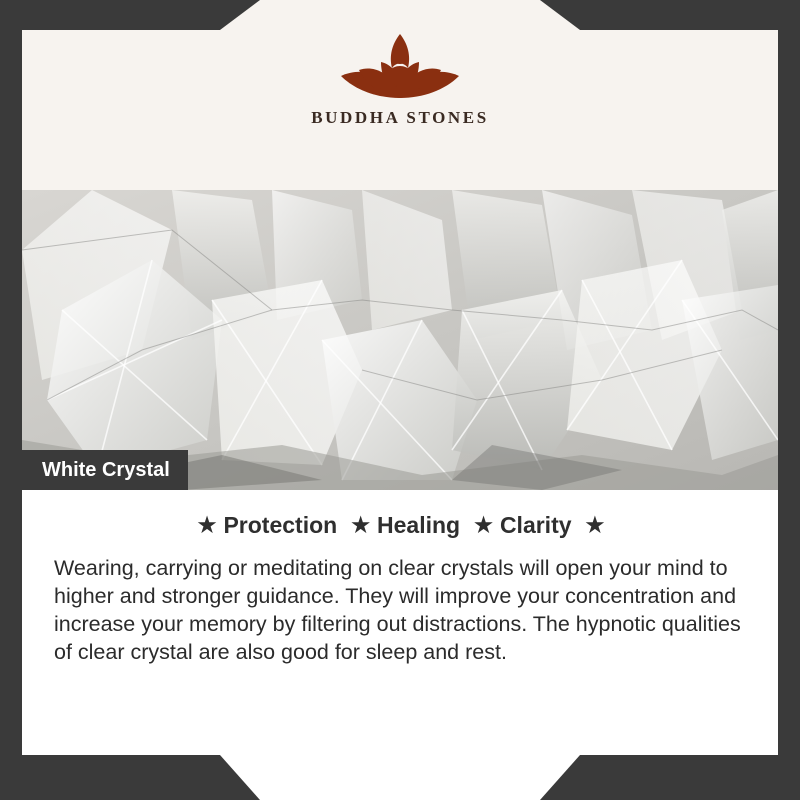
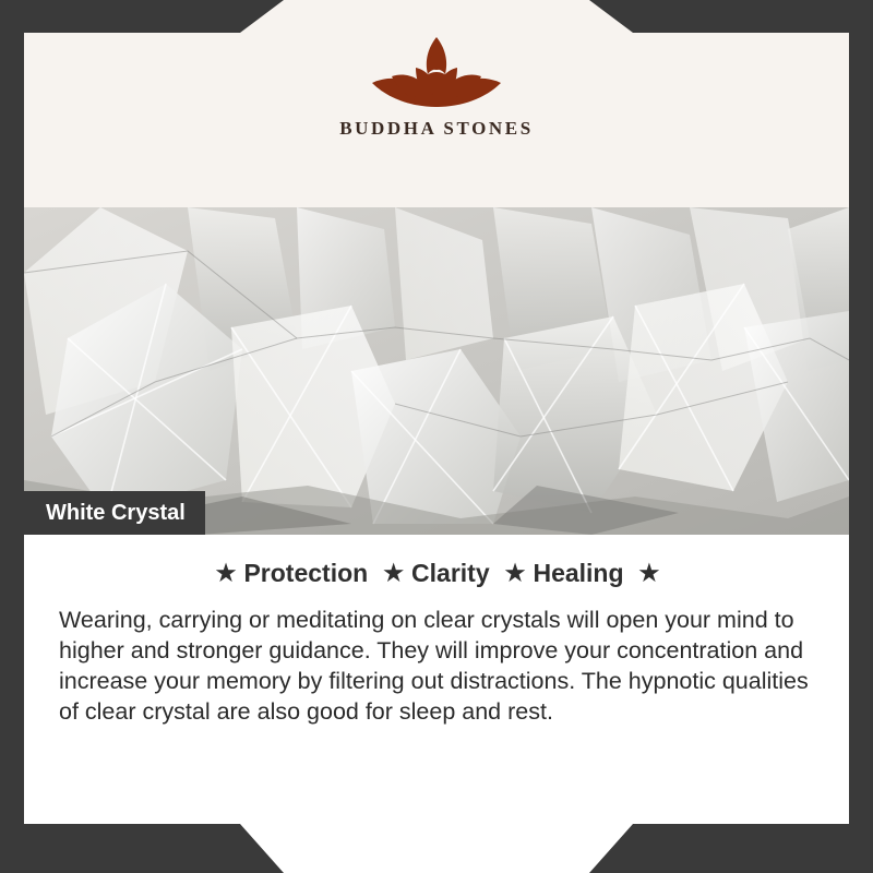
  BUDDHA STONES
  White Crystal
  ★
  Protection
  ★
- Healing
+ Clarity
  ★
- Clarity
+ Healing
  ★
  Wearing, carrying or meditating on clear crystals will open your mind to higher and stronger guidance. They will improve your concentration and increase your memory by filtering out distractions. The hypnotic qualities of clear crystal are also good for sleep and rest.
